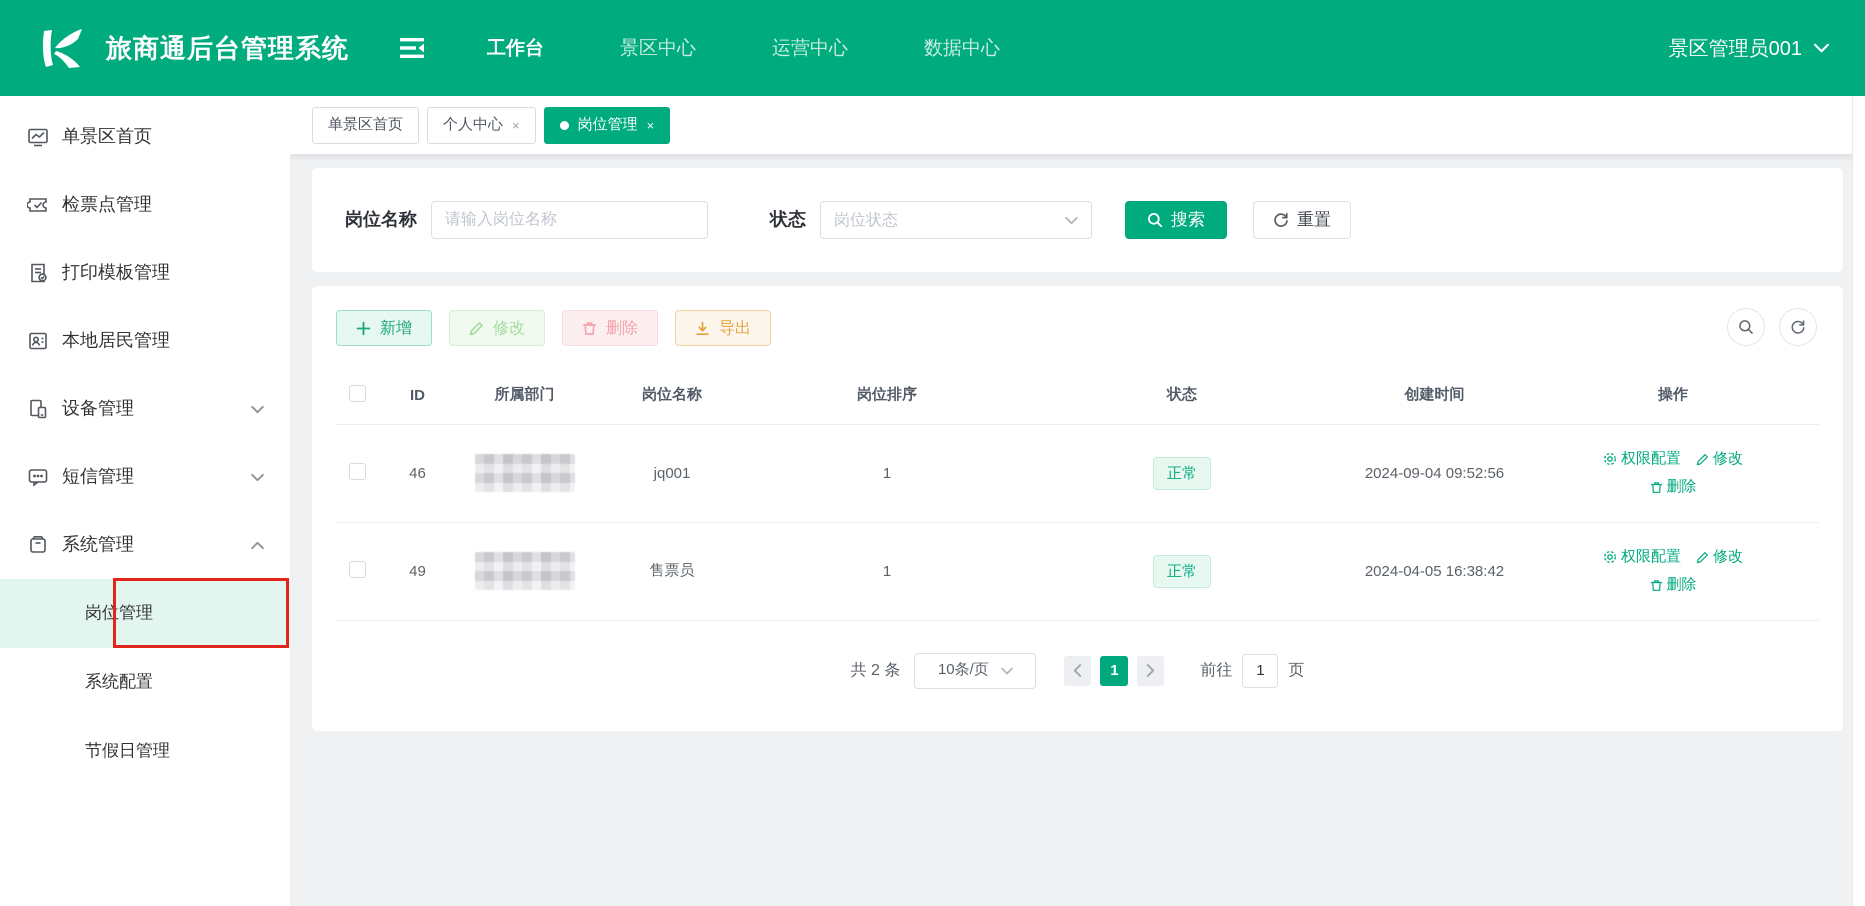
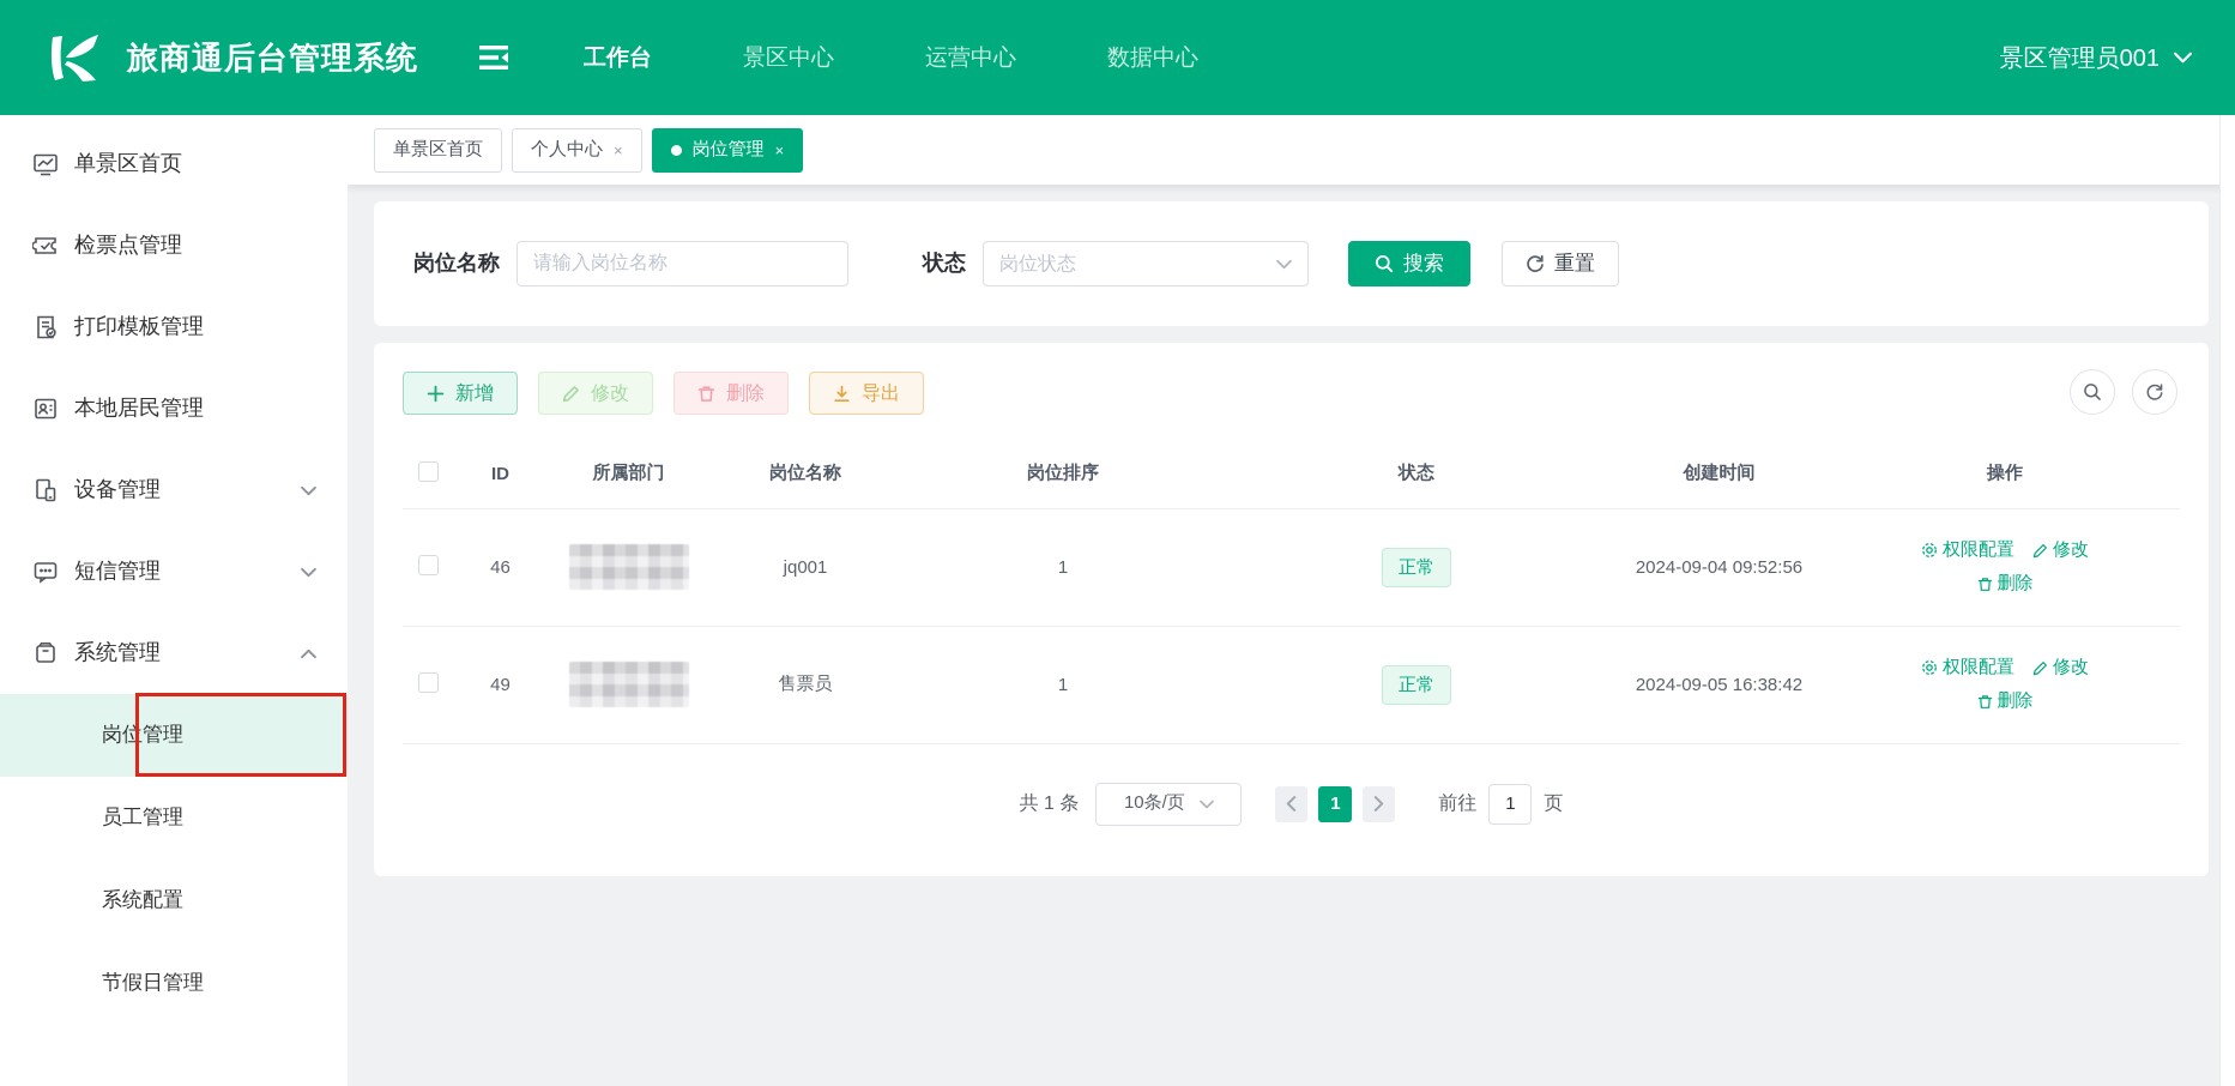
  旅商通后台管理系统
  工作台
  景区中心
  运营中心
  数据中心
  景区管理员001
  单景区首页
  检票点管理
  打印模板管理
  本地居民管理
  设备管理
  短信管理
  系统管理
  岗位管理
+ 员工管理
  系统配置
  节假日管理
  单景区首页
  个人中心
  ×
  岗位管理
  ×
  岗位名称
  请输入岗位名称
  状态
  岗位状态
  搜索
  重置
  新增
  修改
  删除
  导出
  	ID	所属部门	岗位名称	岗位排序	状态	创建时间	操作
  	46		jq001	1	正常	2024-09-04 09:52:56	权限配置 修改 删除
- 	49		售票员	1	正常	2024-04-05 16:38:42	权限配置 修改 删除
+ 	49		售票员	1	正常	2024-09-05 16:38:42	权限配置 修改 删除
- 共 2 条
+ 共 1 条
  10条/页
  1
  前往
  1
  页
